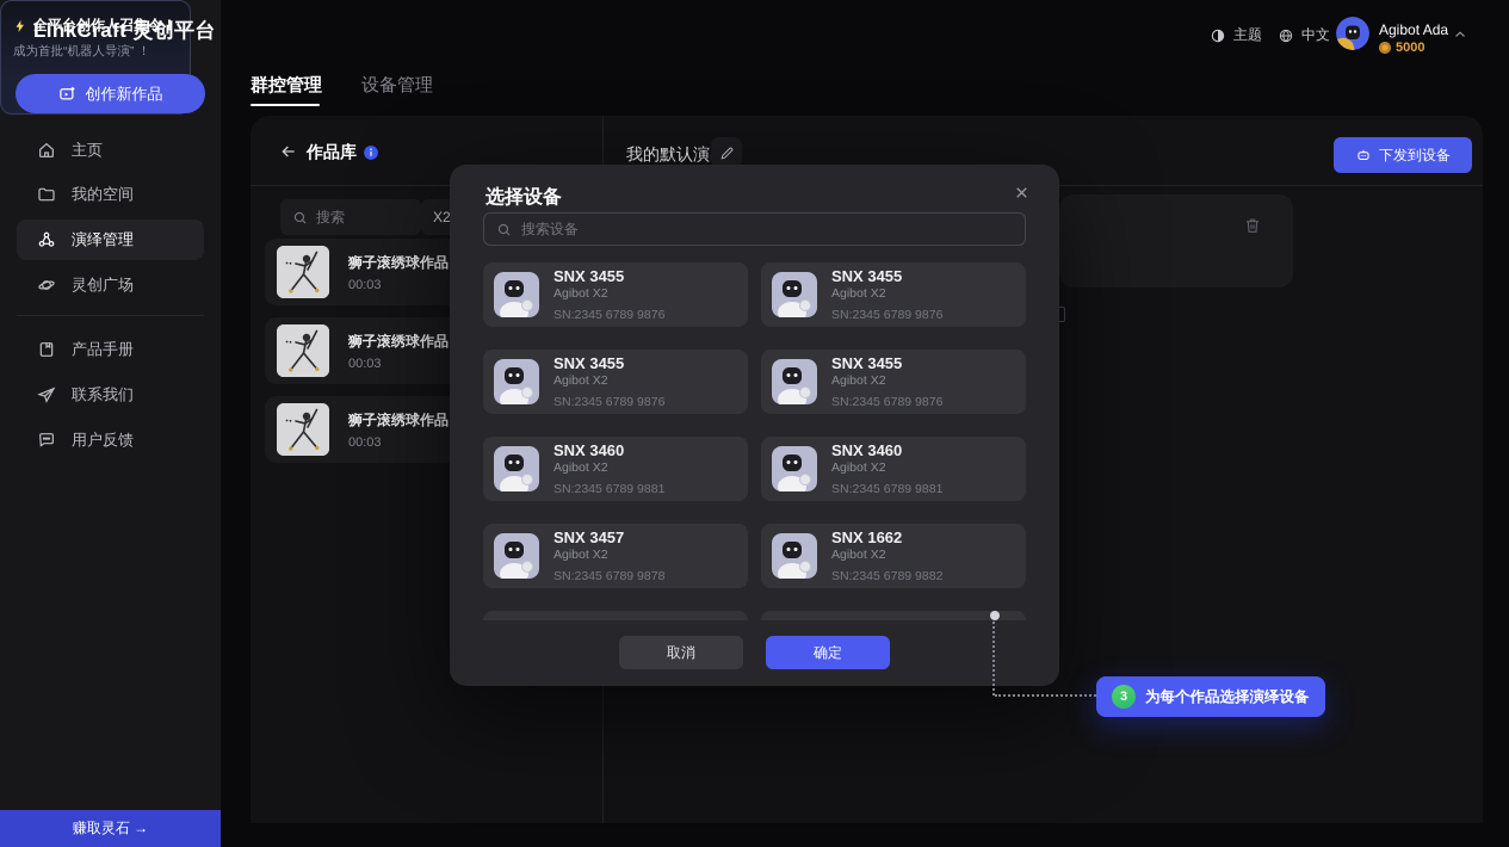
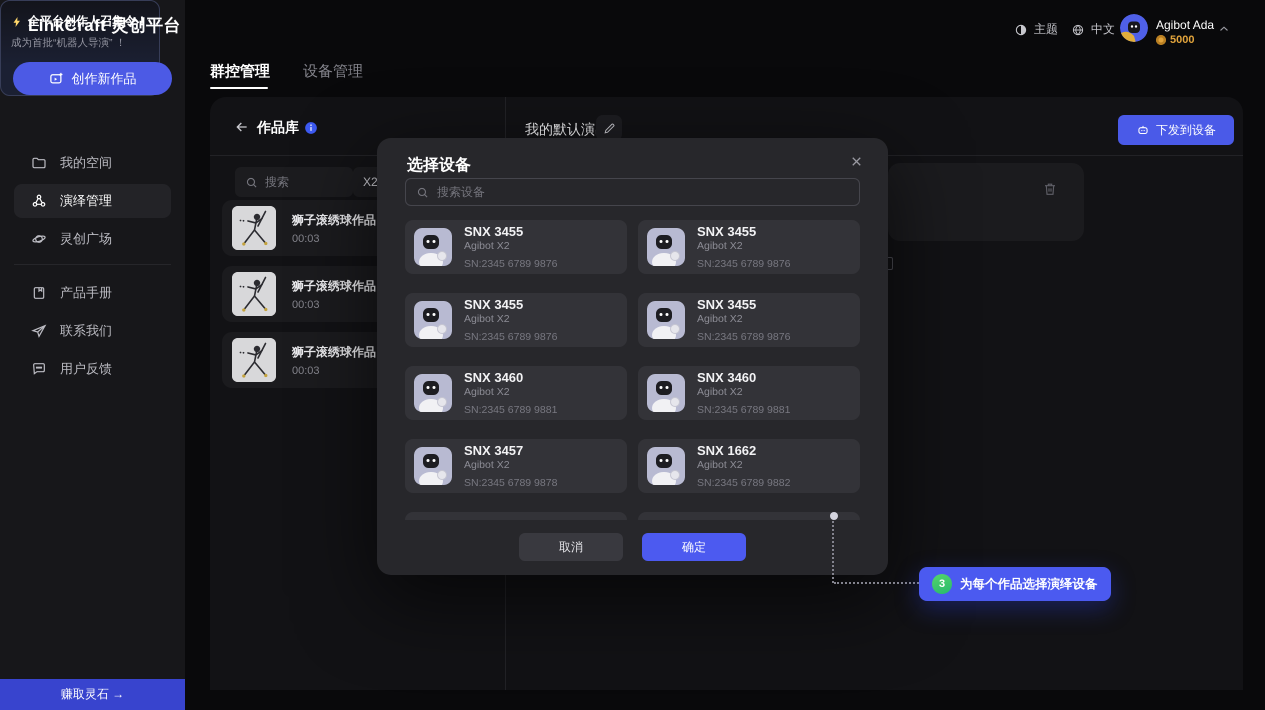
  LinkCraft 灵创平台
  创作新作品
- 主页
  我的空间
  演绎管理
  灵创广场
  产品手册
  联系我们
  用户反馈
  全平台创作人召集令！
  成为首批“机器人导演” ！
  赚取灵石 →
  主题
  中文
  Agibot Ada
  5000
  群控管理
  设备管理
  作品库
  搜索
  X2
  狮子滚绣球作品
  00:03
  狮子滚绣球作品
  00:03
  狮子滚绣球作品
  00:03
  我的默认演
  下发到设备
  选择设备
  搜索设备
  SNX 3455
  Agibot X2
  SN:2345 6789 9876
  SNX 3455
  Agibot X2
  SN:2345 6789 9876
  SNX 3455
  Agibot X2
  SN:2345 6789 9876
  SNX 3455
  Agibot X2
  SN:2345 6789 9876
  SNX 3460
  Agibot X2
  SN:2345 6789 9881
  SNX 3460
  Agibot X2
  SN:2345 6789 9881
  SNX 3457
  Agibot X2
  SN:2345 6789 9878
  SNX 1662
  Agibot X2
  SN:2345 6789 9882
  取消
  确定
  3
  为每个作品选择演绎设备
